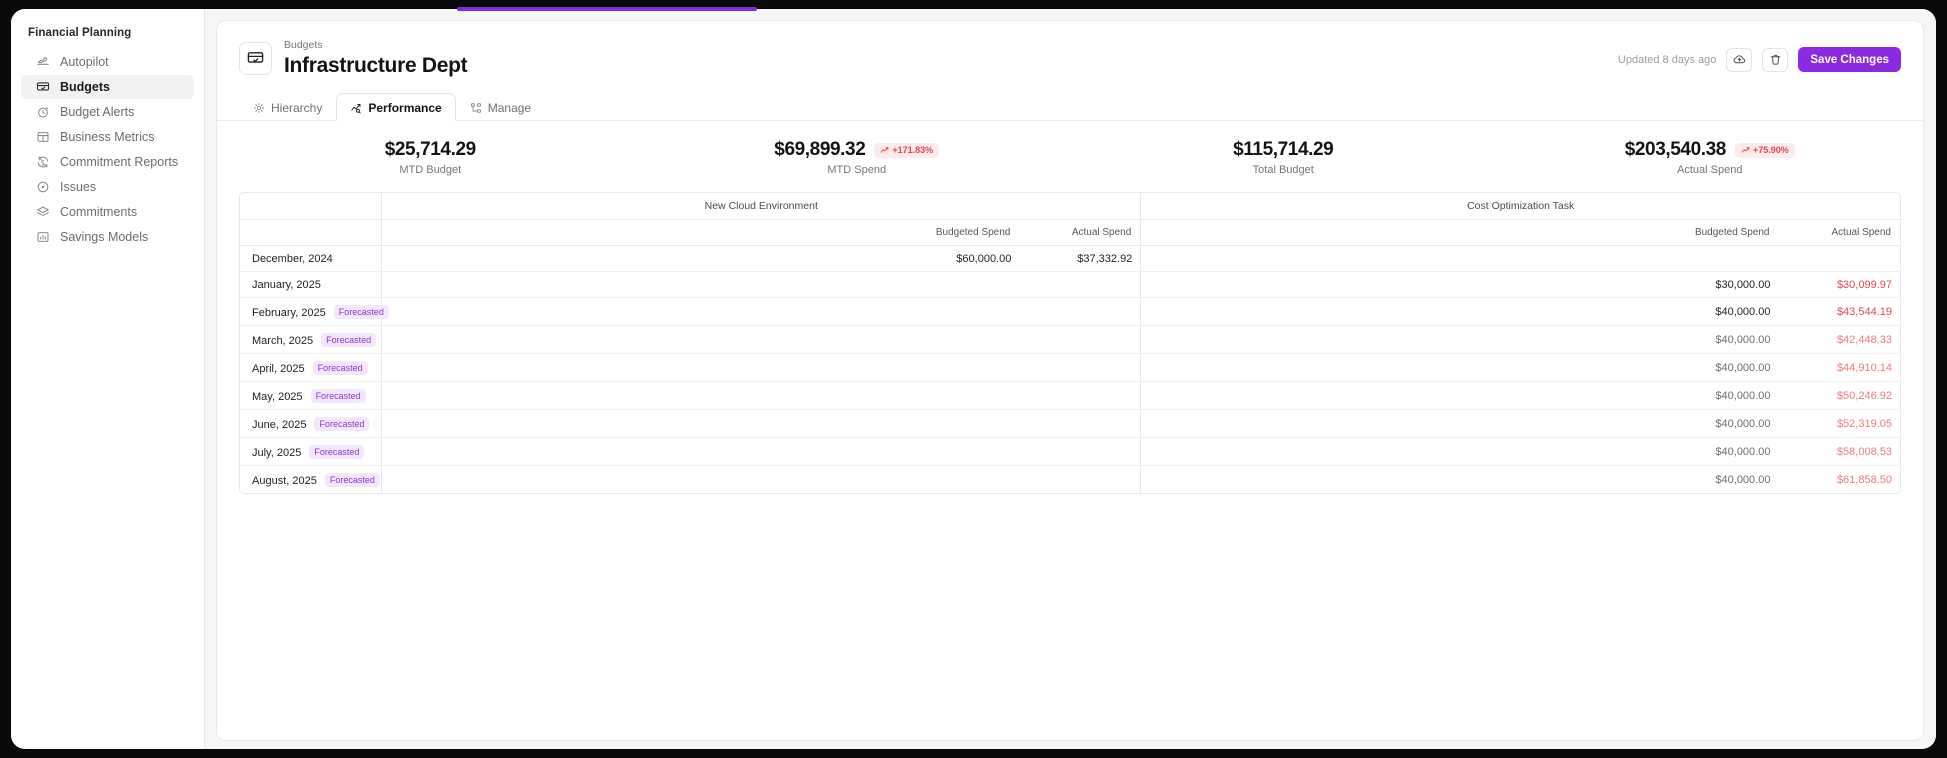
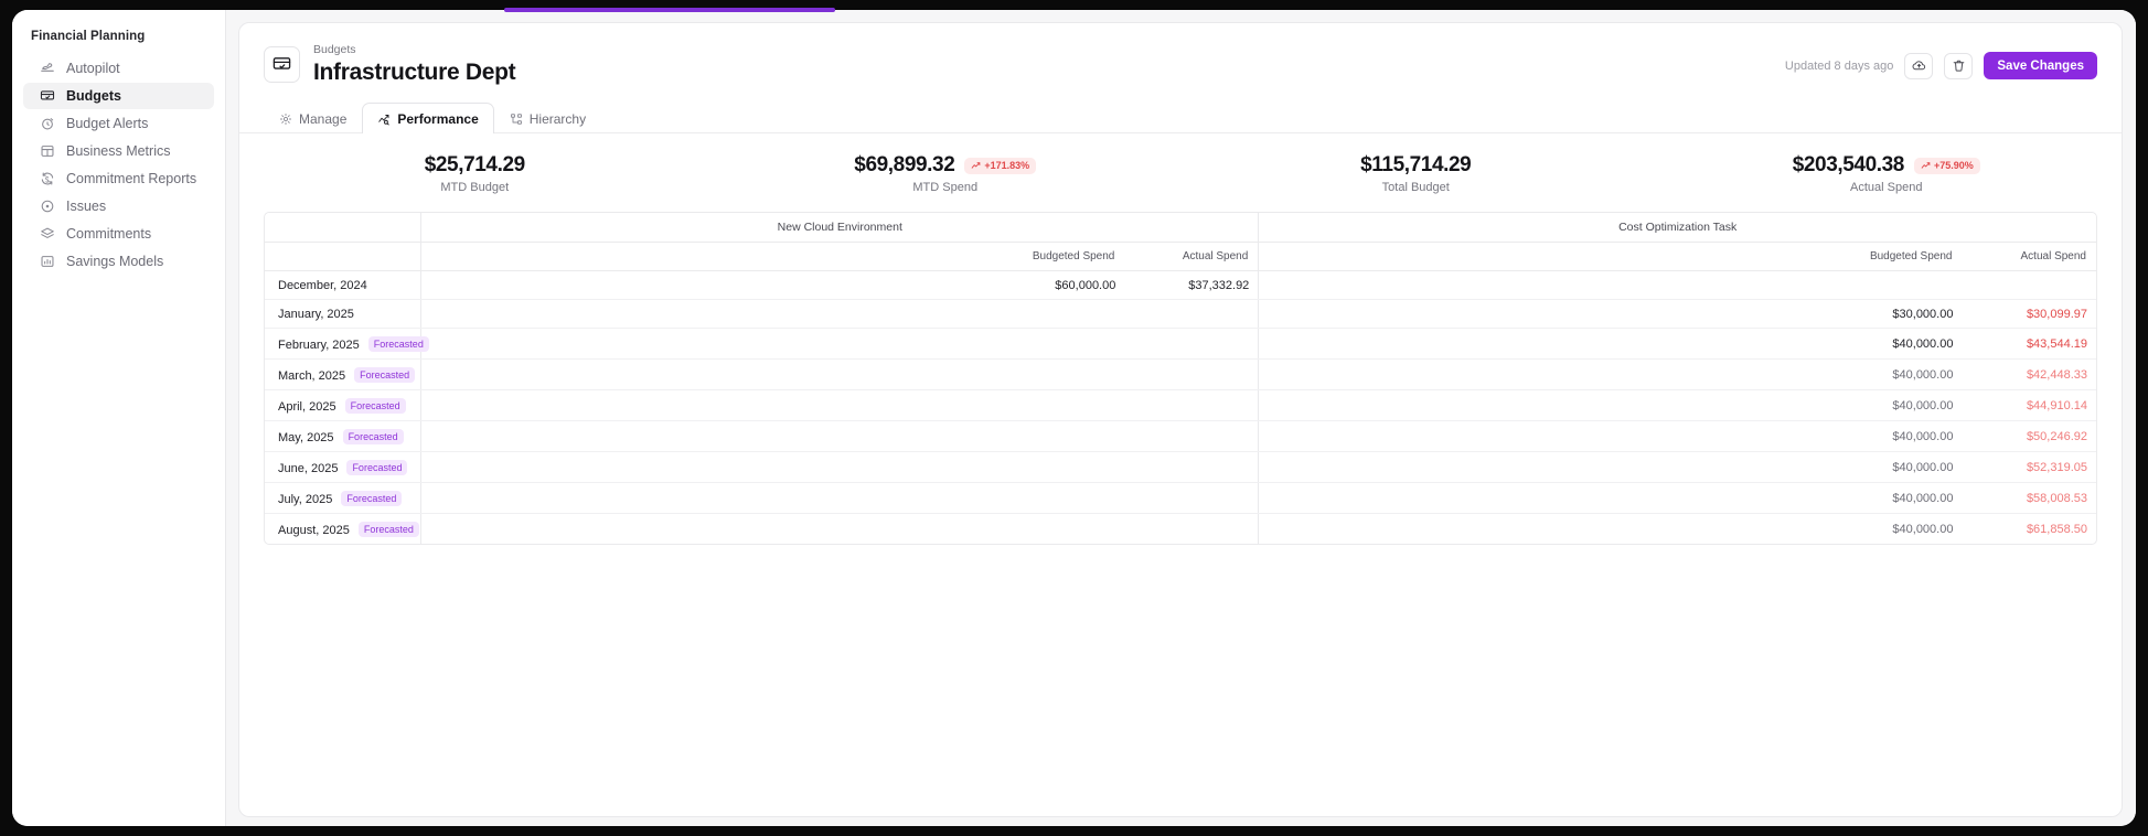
  Financial Planning
  Autopilot
  Budgets
  Budget Alerts
  Business Metrics
  Commitment Reports
  Issues
  Commitments
  Savings Models
  Budgets
  Infrastructure Dept
  Updated 8 days ago
  Save Changes
- Hierarchy
+ Manage
  Performance
- Manage
+ Hierarchy
  $25,714.29
  MTD Budget
  $69,899.32
  +171.83%
  MTD Spend
  $115,714.29
  Total Budget
  $203,540.38
  +75.90%
  Actual Spend
  	New Cloud Environment	Cost Optimization Task
  		Budgeted Spend	Actual Spend		Budgeted Spend	Actual Spend
  December, 2024		$60,000.00	$37,332.92
  January, 2025					$30,000.00	$30,099.97
  February, 2025 Forecasted					$40,000.00	$43,544.19
  March, 2025 Forecasted					$40,000.00	$42,448.33
  April, 2025 Forecasted					$40,000.00	$44,910.14
  May, 2025 Forecasted					$40,000.00	$50,246.92
  June, 2025 Forecasted					$40,000.00	$52,319.05
  July, 2025 Forecasted					$40,000.00	$58,008.53
  August, 2025 Forecasted					$40,000.00	$61,858.50
